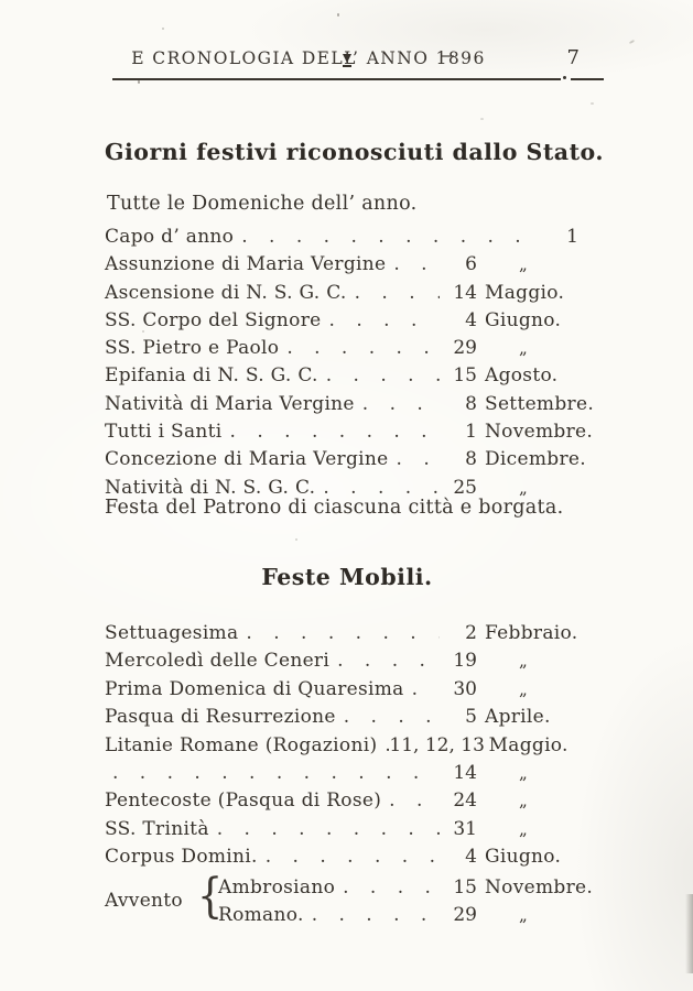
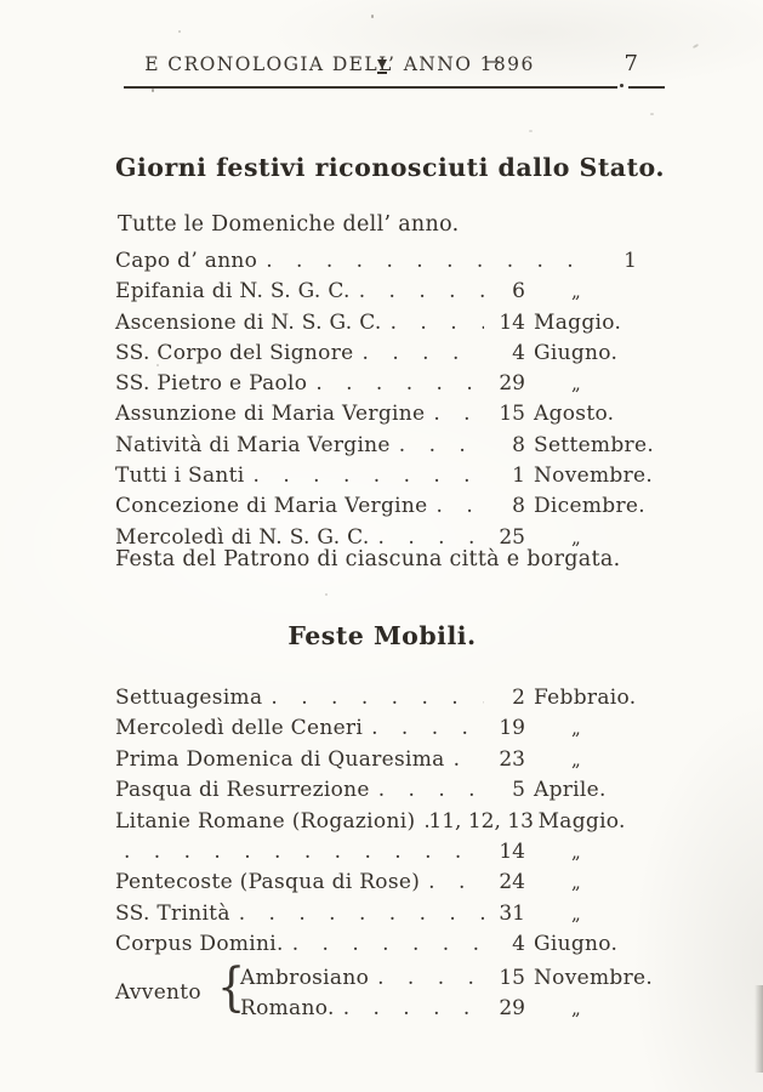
  E CRONOLOGIA DEL’ ANNO 1896
  7
  Giorni festivi riconosciuti dallo Stato.
  Tutte le Domeniche dell’ anno.
  Capo d’ anno
  1
- Assunzione di Maria Vergine
+ Epifania di N. S. G. C.
  6
  „
  Ascensione di N. S. G. C.
  14
  Maggio.
  SS. Corpo del Signore
  4
  Giugno.
  SS. Pietro e Paolo
  29
  „
- Epifania di N. S. G. C.
+ Assunzione di Maria Vergine
  15
  Agosto.
  Natività di Maria Vergine
  8
  Settembre.
  Tutti i Santi
  1
  Novembre.
  Concezione di Maria Vergine
  8
  Dicembre.
- Natività di N. S. G. C.
+ Mercoledì di N. S. G. C.
  25
  „
  Festa del Patrono di ciascuna città e borgata.
  Feste Mobili.
  Settuagesima
  2
  Febbraio.
  Mercoledì delle Ceneri
  19
  „
  Prima Domenica di Quaresima
- 30
+ 23
  „
  Pasqua di Resurrezione
  5
  Aprile.
  Litanie Romane (Rogazioni)
  11, 12, 13
  Maggio.
  14
  „
  Pentecoste (Pasqua di Rose)
  24
  „
  SS. Trinità
  31
  „
  Corpus Domini.
  4
  Giugno.
  Avvento
  {
  Ambrosiano
  15
  Novembre.
  Romano.
  29
  „
